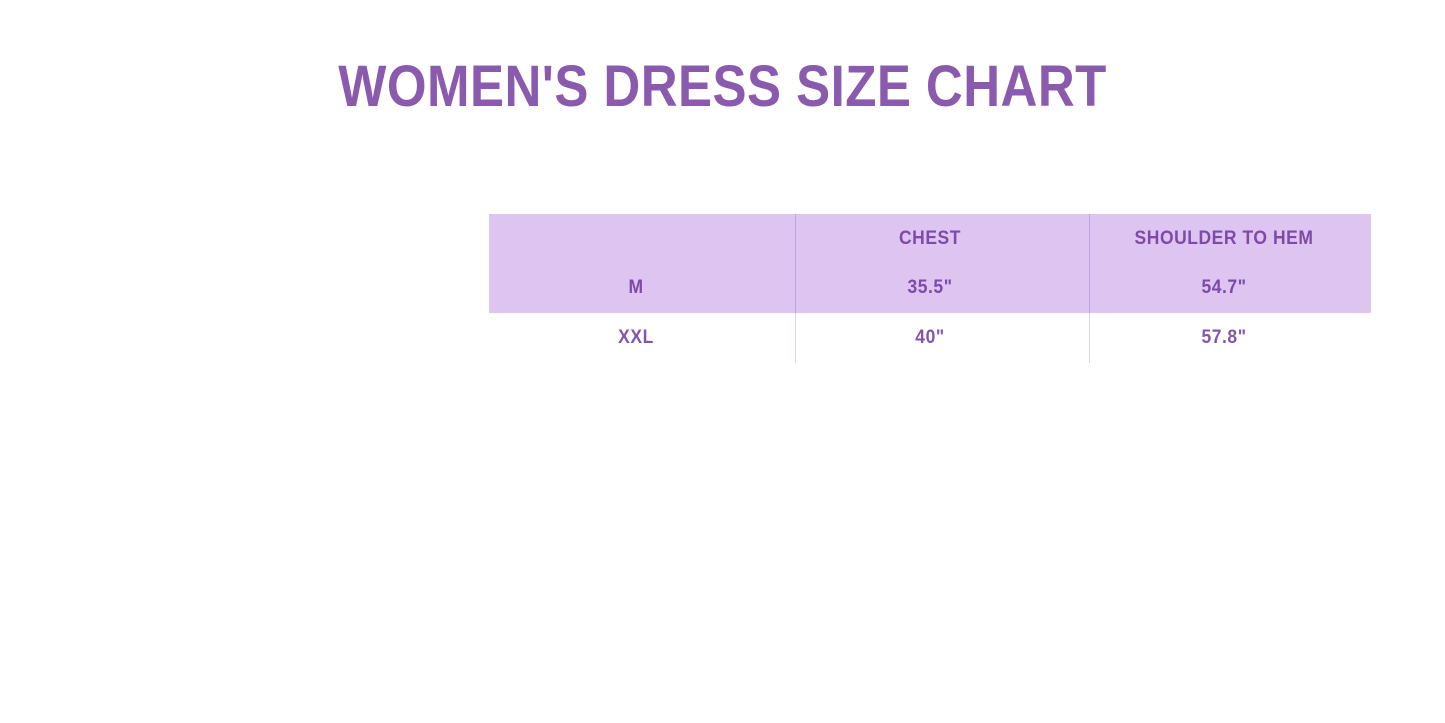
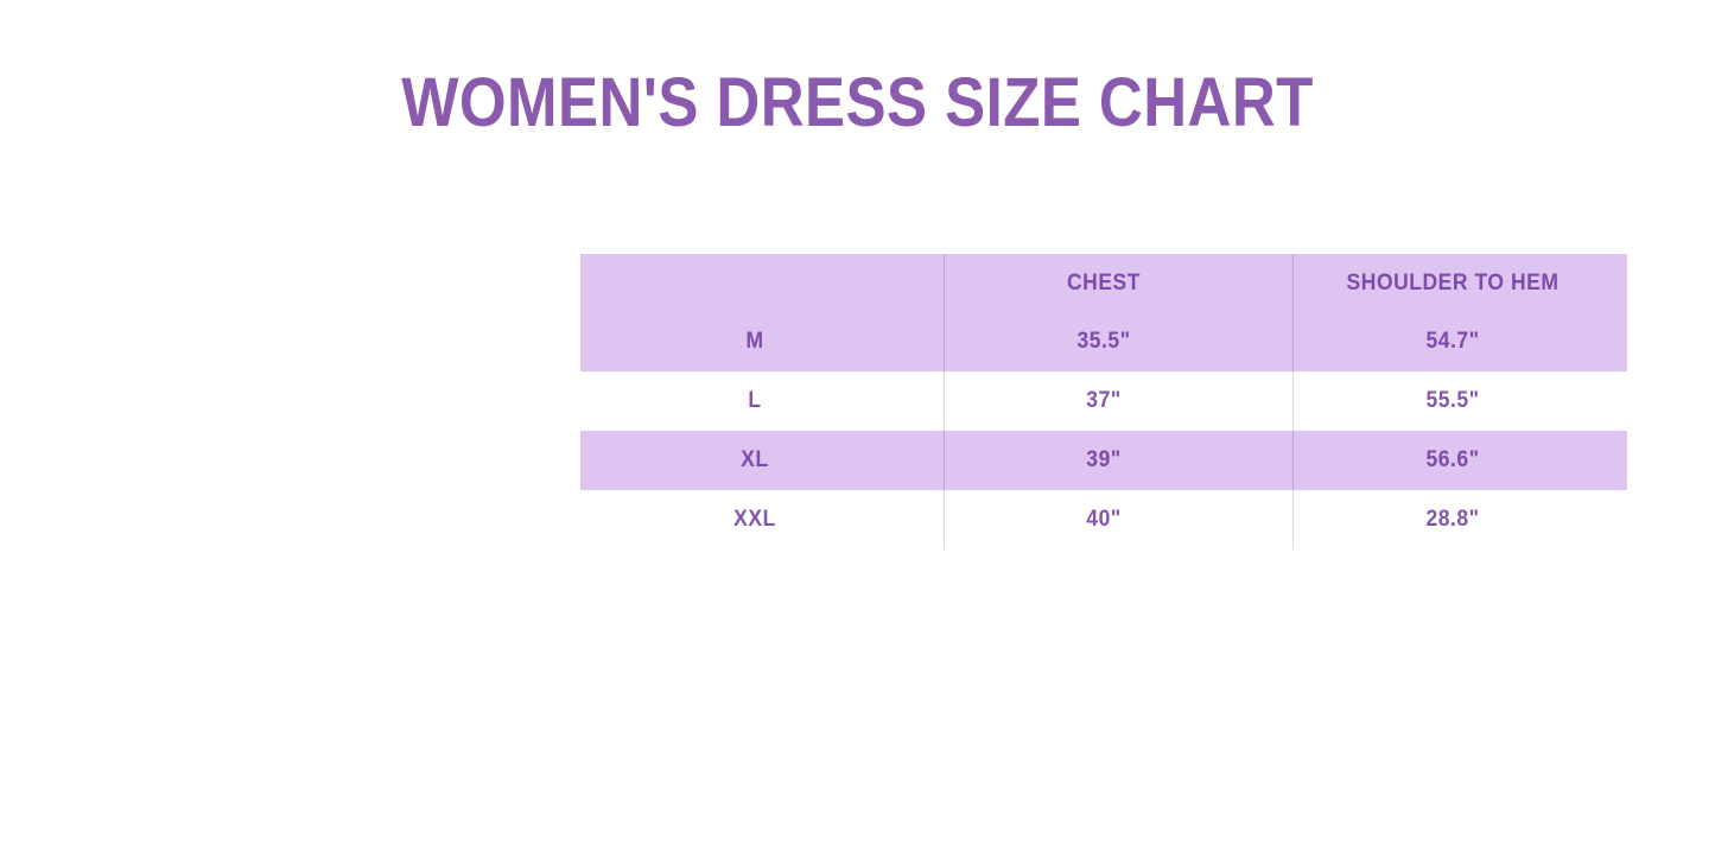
  WOMEN'S DRESS SIZE CHART
  	CHEST	SHOULDER TO HEM
  M	35.5"	54.7"
+ L	37"	55.5"
+ XL	39"	56.6"
- XXL	40"	57.8"
+ XXL	40"	28.8"
